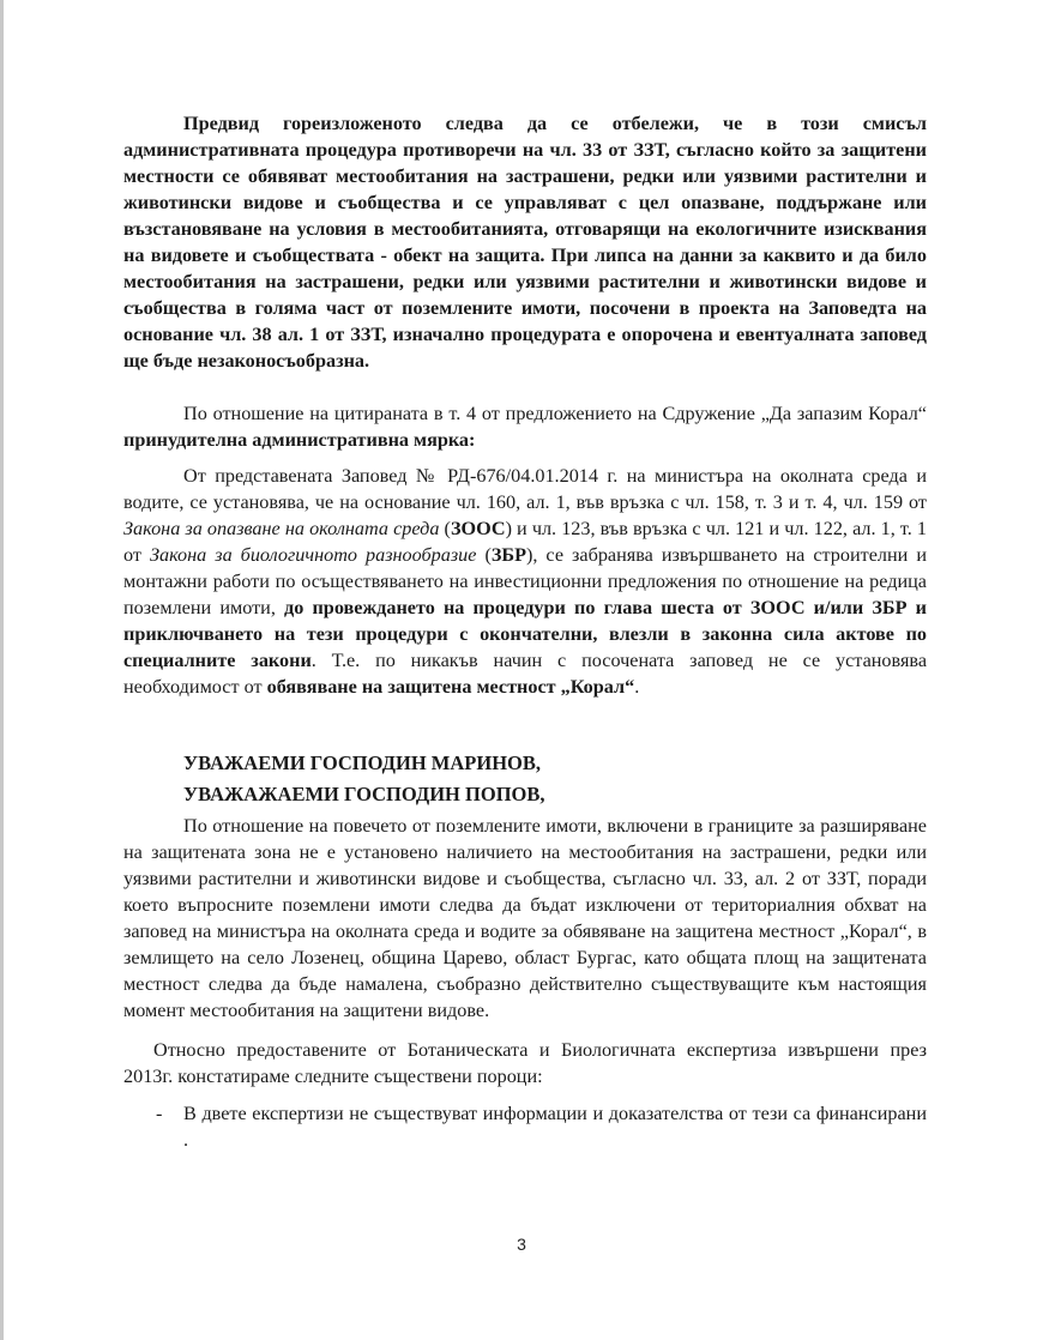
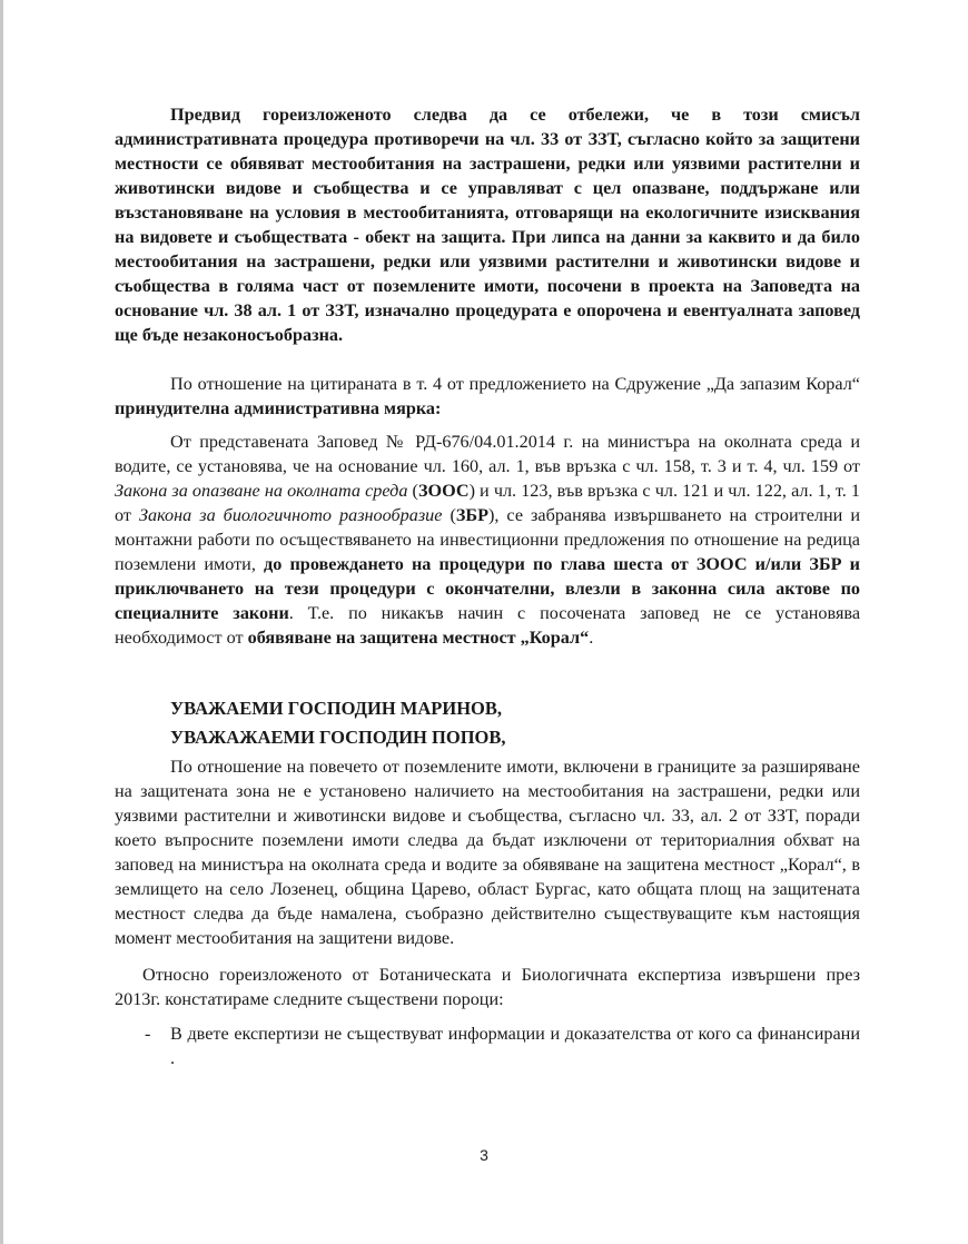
  Предвид гореизложеното следва да се отбележи, че в този смисъл административната процедура противоречи на чл. 33 от ЗЗТ, съгласно който за защитени местности се обявяват местообитания на застрашени, редки или уязвими растителни и животински видове и съобщества и се управляват с цел опазване, поддържане или възстановяване на условия в местообитанията, отговарящи на екологичните изисквания на видовете и съобществата - обект на защита. При липса на данни за каквито и да било местообитания на застрашени, редки или уязвими растителни и животински видове и съобщества в голяма част от поземлените имоти, посочени в проекта на Заповедта на основание чл. 38 ал. 1 от ЗЗТ, изначално процедурата е опорочена и евентуалната заповед ще бъде незаконосъобразна.
  По отношение на цитираната в т. 4 от предложението на Сдружение „Да запазим Корал“ принудителна административна мярка:
  От представената Заповед № РД-676/04.01.2014 г. на министъра на околната среда и водите, се установява, че на основание чл. 160, ал. 1, във връзка с чл. 158, т. 3 и т. 4, чл. 159 от Закона за опазване на околната среда (ЗООС) и чл. 123, във връзка с чл. 121 и чл. 122, ал. 1, т. 1 от Закона за биологичното разнообразие (ЗБР), се забранява извършването на строителни и монтажни работи по осъществяването на инвестиционни предложения по отношение на редица поземлени имоти, до провеждането на процедури по глава шеста от ЗООС и/или ЗБР и приключването на тези процедури с окончателни, влезли в законна сила актове по специалните закони. Т.е. по никакъв начин с посочената заповед не се установява необходимост от обявяване на защитена местност „Корал“.
  УВАЖАЕМИ ГОСПОДИН МАРИНОВ,
  УВАЖАЖАЕМИ ГОСПОДИН ПОПОВ,
  По отношение на повечето от поземлените имоти, включени в границите за разширяване на защитената зона не е установено наличието на местообитания на застрашени, редки или уязвими растителни и животински видове и съобщества, съгласно чл. 33, ал. 2 от ЗЗТ, поради което въпросните поземлени имоти следва да бъдат изключени от териториалния обхват на заповед на министъра на околната среда и водите за обявяване на защитена местност „Корал“, в землището на село Лозенец, община Царево, област Бургас, като общата площ на защитената местност следва да бъде намалена, съобразно действително съществуващите към настоящия момент местообитания на защитени видове.
- Относно предоставените от Ботаническата и Биологичната експертиза извършени през 2013г. констатираме следните съществени пороци:
+ Относно гореизложеното от Ботаническата и Биологичната експертиза извършени през 2013г. констатираме следните съществени пороци:
  -
- В двете експертизи не съществуват информации и доказателства от тези са финансирани .
+ В двете експертизи не съществуват информации и доказателства от кого са финансирани .
  3
